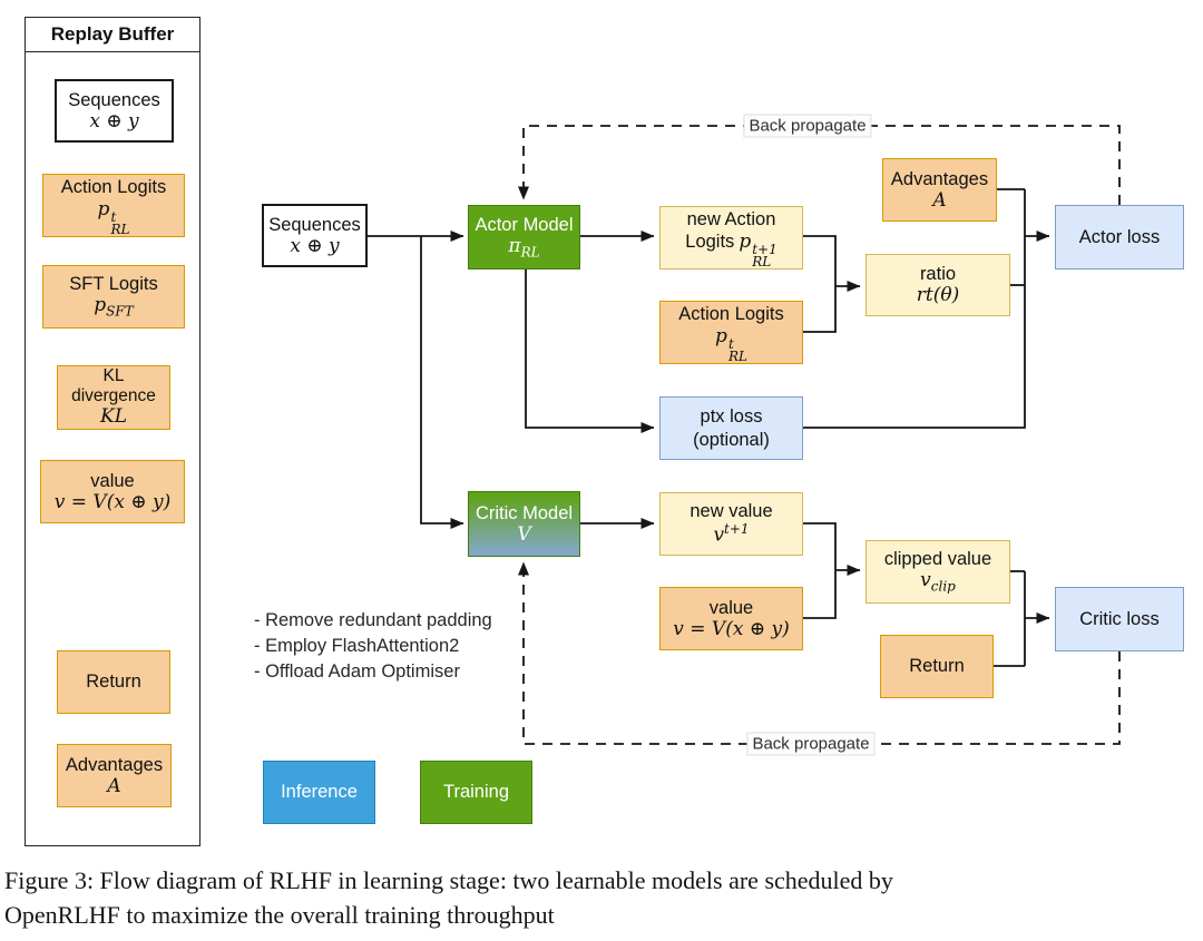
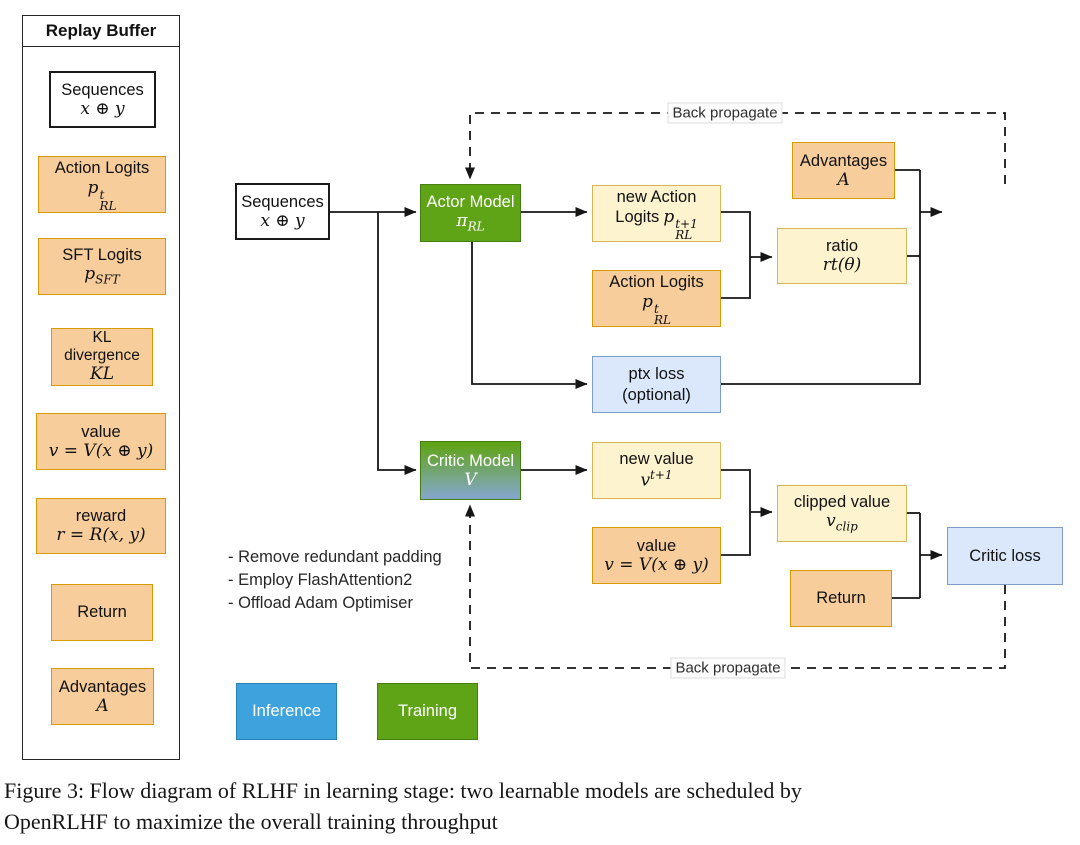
  Replay Buffer
  Sequences
  x ⊕ y
  Action Logits
  p
  t
  RL
  SFT Logits
  pSFT
  KL
  divergence
  KL
  value
  v = V(x ⊕ y)
+ reward
+ r = R(x, y)
  Return
  Advantages
  A
  Sequences
  x ⊕ y
  Actor Model
  πRL
  new Action
  Logits p
  t+1
  RL
  Action Logits
  p
  t
  RL
  Advantages
  A
  ratio
  rt(θ)
- Actor loss
  ptx loss
  (optional)
  Critic Model
  V
  new value
  vt+1
  value
  v = V(x ⊕ y)
  clipped value
  vclip
  Return
  Critic loss
  Back propagate
  Back propagate
  - Remove redundant padding
  - Employ FlashAttention2
  - Offload Adam Optimiser
  Inference
  Training
  Figure 3: Flow diagram of RLHF in learning stage: two learnable models are scheduled by
  OpenRLHF to maximize the overall training throughput
